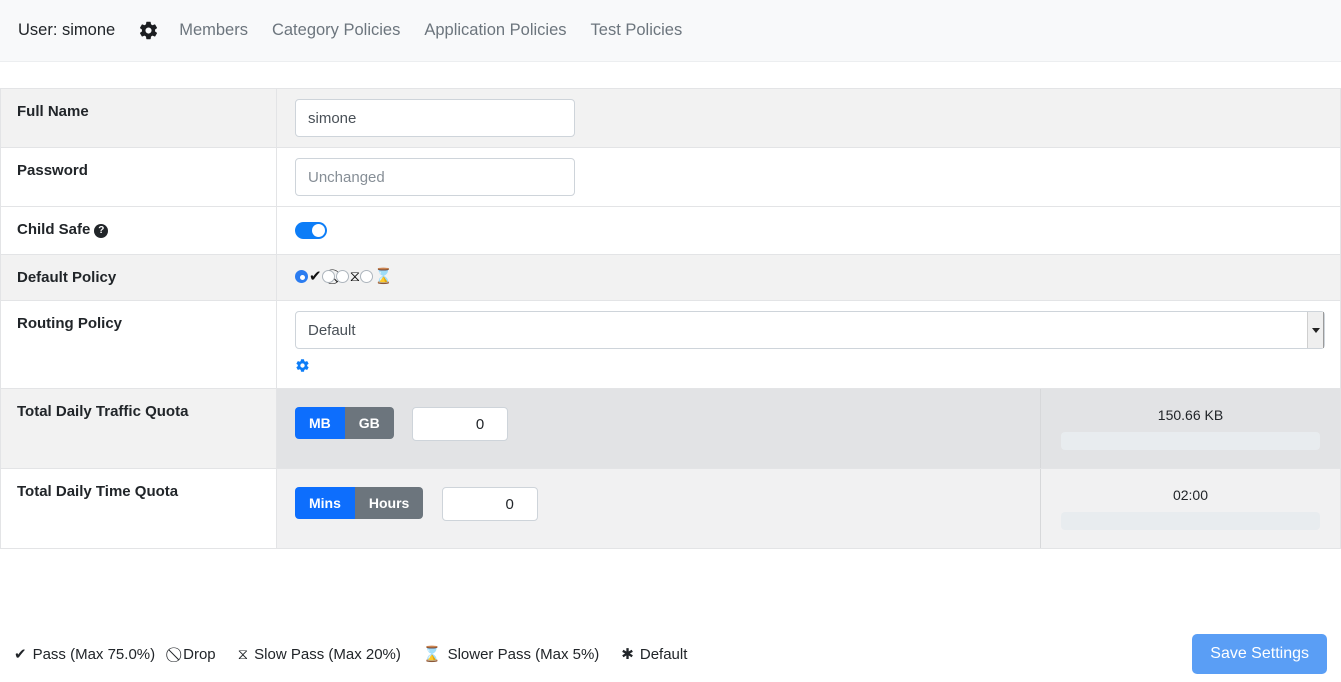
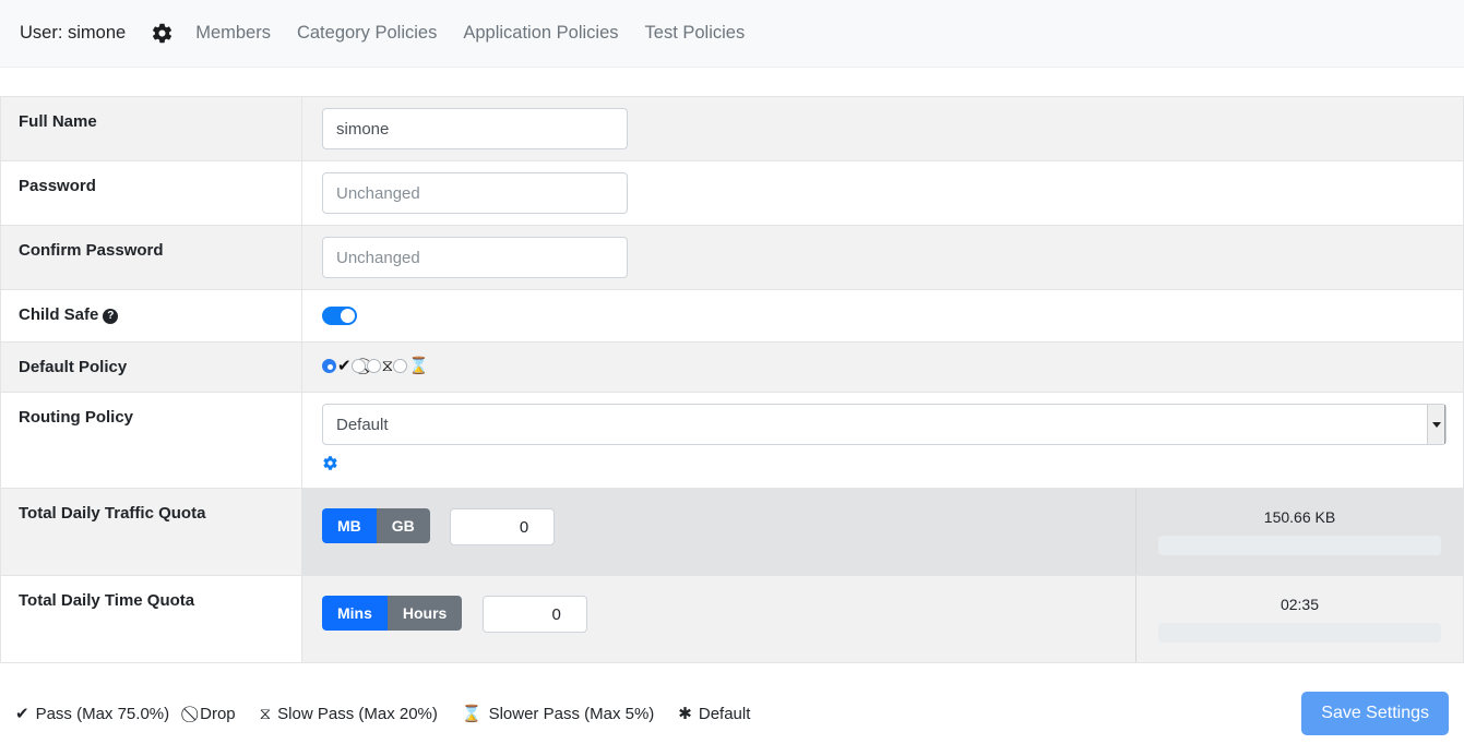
  User: simone
  Members
  Category Policies
  Application Policies
  Test Policies
  Full Name	simone
  Password	Unchanged
+ Confirm Password	Unchanged
  Child Safe ?
  Default Policy	✔ ⧖ ⌛
  Routing Policy	Default
  Total Daily Traffic Quota	MB GB 150.66 KB
- Total Daily Time Quota	Mins Hours 02:00
+ Total Daily Time Quota	Mins Hours 02:35
  ✔
  Pass (Max 75.0%)
  Drop
  ⧖
  Slow Pass (Max 20%)
  ⌛
  Slower Pass (Max 5%)
  ✱
  Default
  Save Settings
